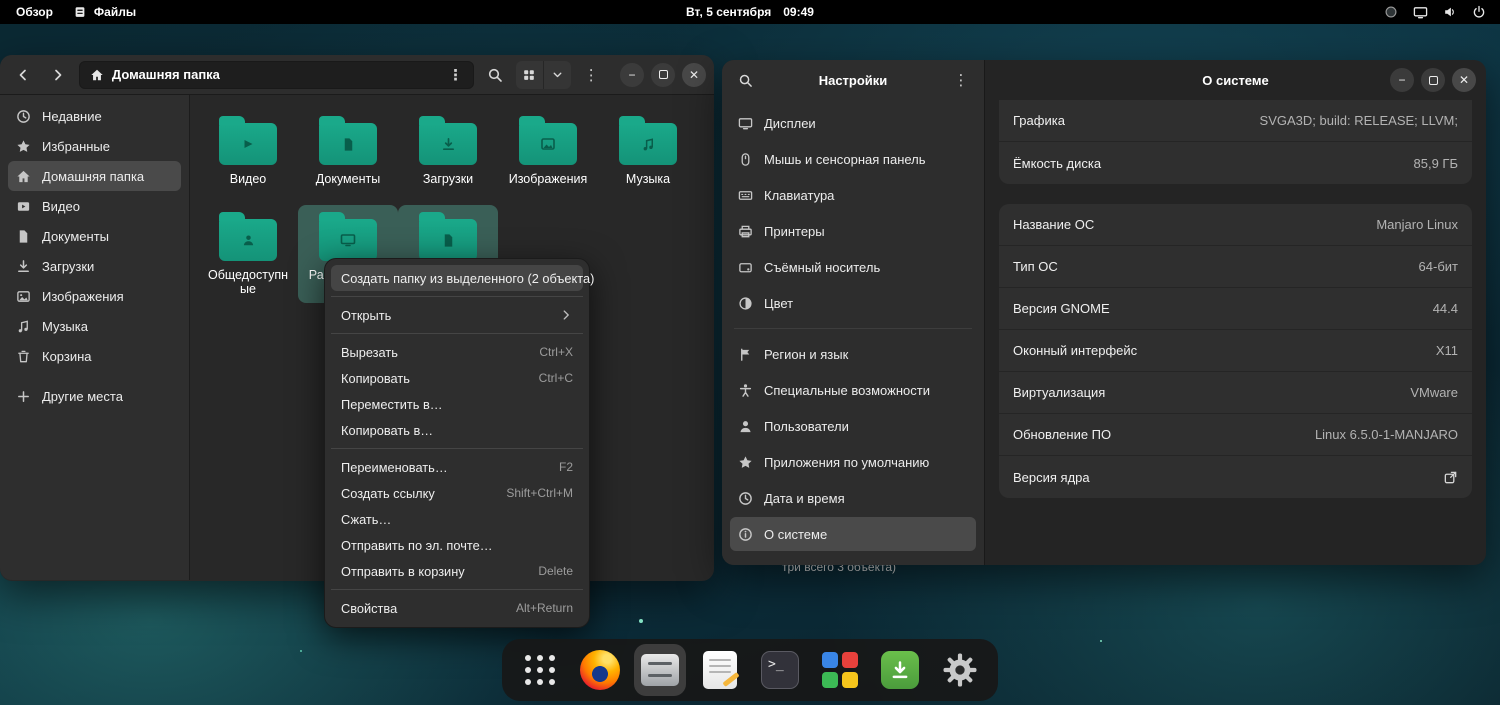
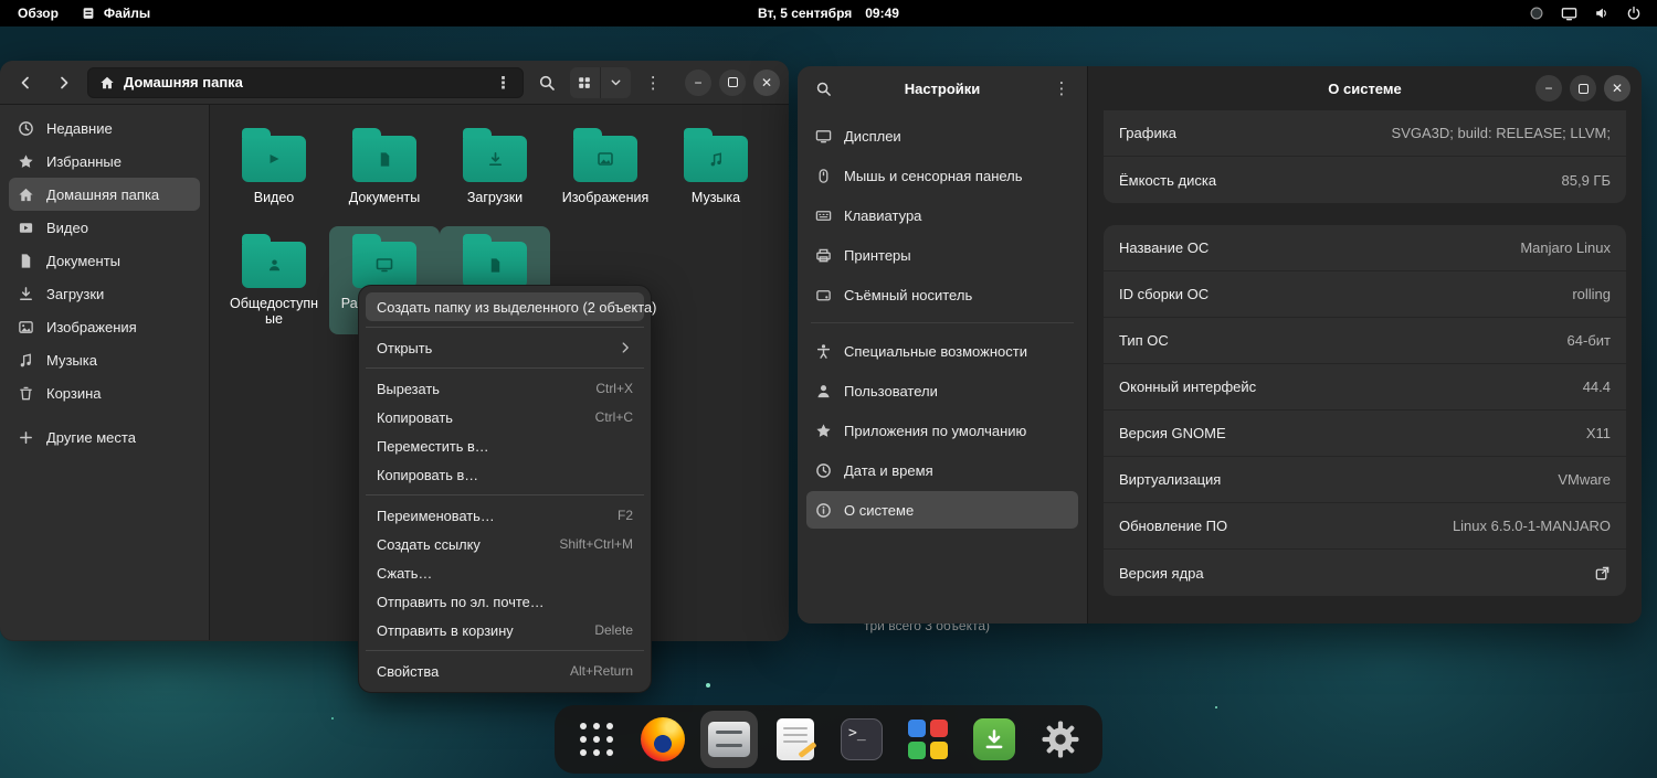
  Обзор
  Файлы
  Вт, 5 сентября
  09:49
  Домашняя папка
  ⋮
  ⋮
  −
  ✕
  Недавние
  Избранные
  Домашняя папка
  Видео
  Документы
  Загрузки
  Изображения
  Музыка
  Корзина
  Другие места
  Видео
  Документы
  Загрузки
  Изображения
  Музыка
  Общедоступные
  три всего 3 объекта)
  Создать папку из выделенного (2 объекта)
  Открыть
  Вырезать
  Ctrl+X
  Копировать
  Ctrl+C
  Переместить в…
  Копировать в…
  Переименовать…
  F2
  Создать ссылку
  Shift+Ctrl+M
  Сжать…
  Отправить по эл. почте…
  Отправить в корзину
  Delete
  Свойства
  Alt+Return
  Настройки
  ⋮
  Дисплеи
  Мышь и сенсорная панель
  Клавиатура
  Принтеры
  Съёмный носитель
- Цвет
- Регион и язык
  Специальные возможности
  Пользователи
  Приложения по умолчанию
  Дата и время
  О системе
  О системе
  −
  ✕
  Графика
  SVGA3D; build: RELEASE; LLVM;
  Ёмкость диска
  85,9 ГБ
  Название ОС
  Manjaro Linux
+ ID сборки ОС
+ rolling
  Тип ОС
  64-бит
- Версия GNOME
+ Оконный интерфейс
  44.4
- Оконный интерфейс
+ Версия GNOME
  X11
  Виртуализация
  VMware
  Обновление ПО
  Linux 6.5.0-1-MANJARO
  Версия ядра
  >_
